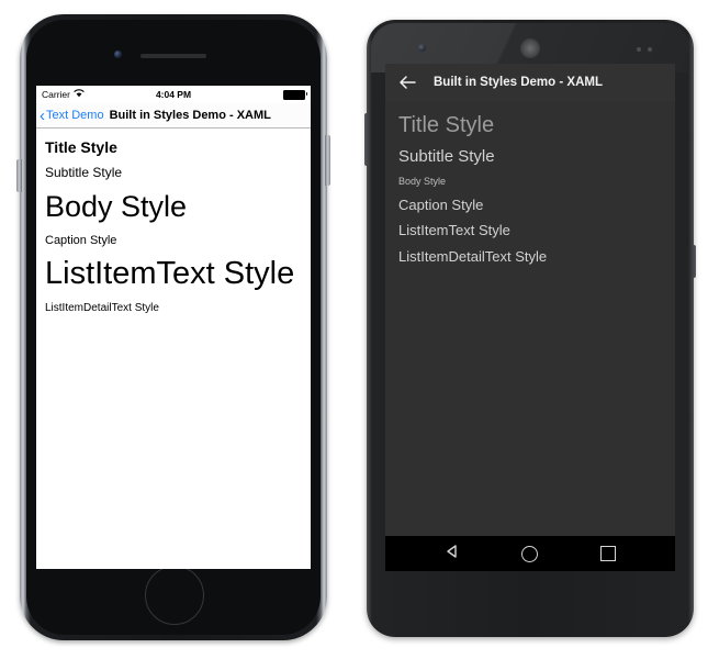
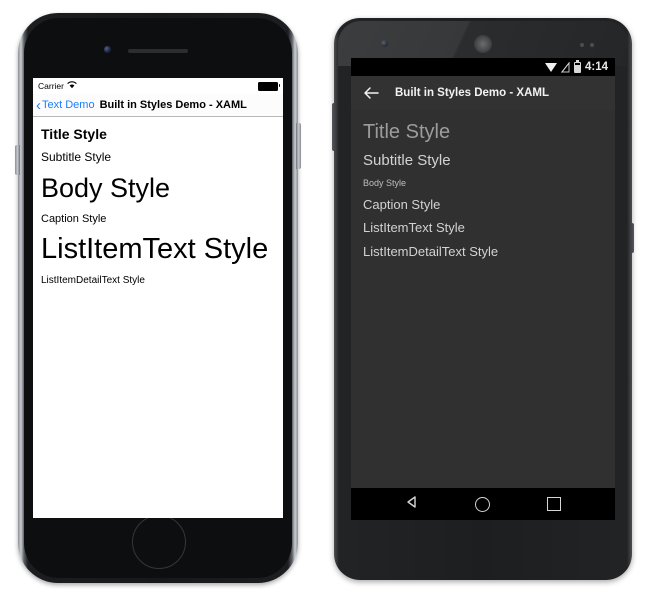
  Carrier
- 4:04 PM
  ‹
  Text Demo
  Built in Styles Demo - XAML
  Title Style
  Subtitle Style
  Body Style
  Caption Style
  ListItemText Style
  ListItemDetailText Style
+ 4:14
  Built in Styles Demo - XAML
  Title Style
  Subtitle Style
  Body Style
  Caption Style
  ListItemText Style
  ListItemDetailText Style
